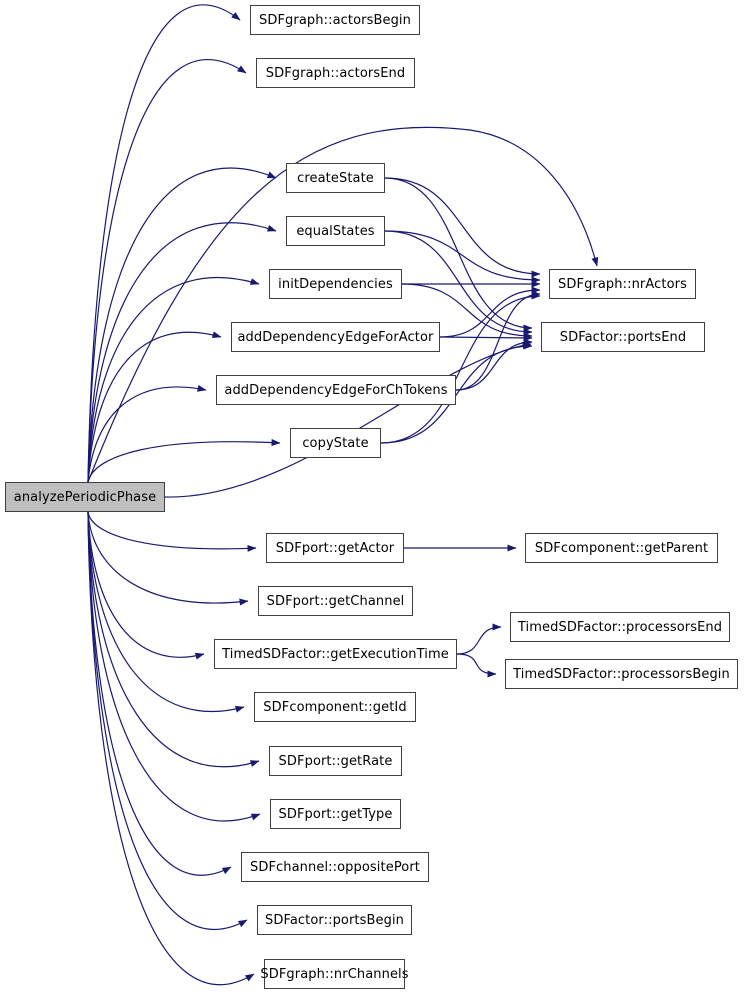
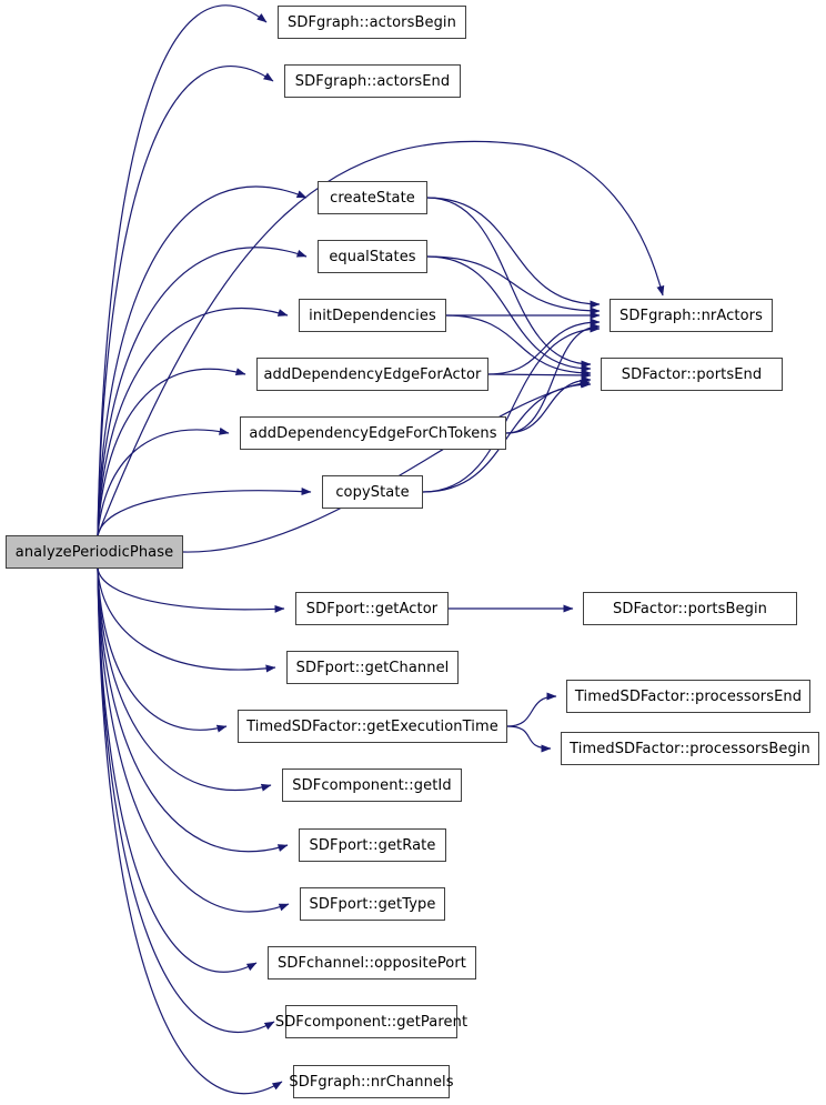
  analyzePeriodicPhase
  SDFgraph::actorsBegin
  SDFgraph::actorsEnd
  createState
  equalStates
  initDependencies
  addDependencyEdgeForActor
  addDependencyEdgeForChTokens
  copyState
  SDFgraph::nrActors
  SDFactor::portsEnd
  SDFport::getActor
- SDFcomponent::getParent
+ SDFactor::portsBegin
  SDFport::getChannel
  TimedSDFactor::getExecutionTime
  TimedSDFactor::processorsEnd
  TimedSDFactor::processorsBegin
  SDFcomponent::getId
  SDFport::getRate
  SDFport::getType
  SDFchannel::oppositePort
- SDFactor::portsBegin
+ SDFcomponent::getParent
  SDFgraph::nrChannels
